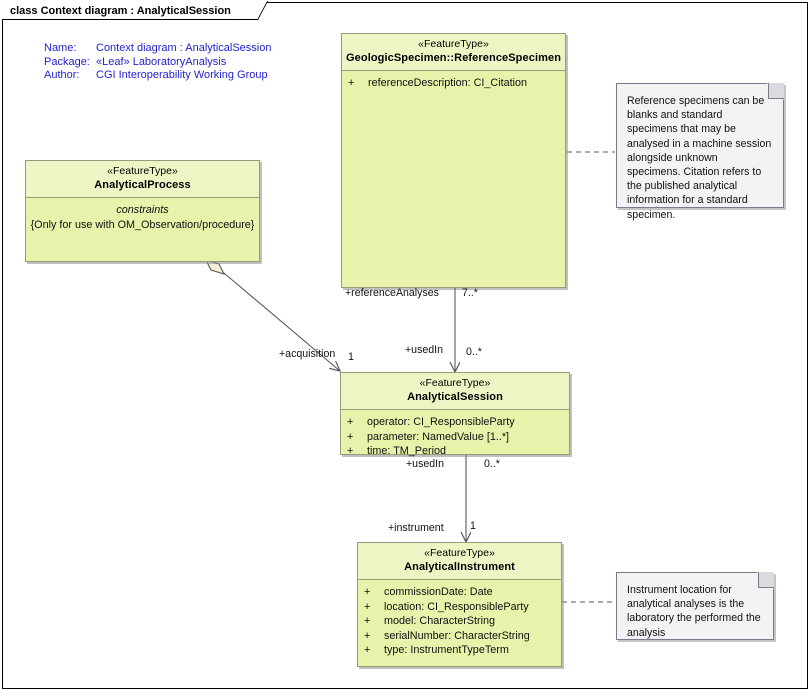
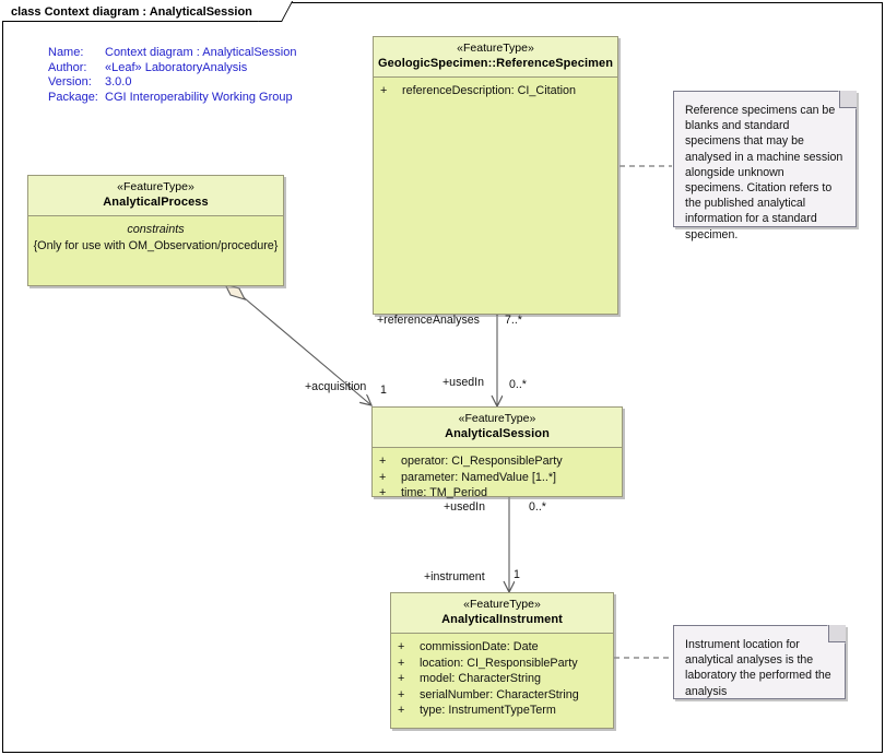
  class Context diagram : AnalyticalSession
  Name:
  Context diagram : AnalyticalSession
- Package:
+ Author:
  «Leaf» LaboratoryAnalysis
+ Version:
+ 3.0.0
- Author:
+ Package:
  CGI Interoperability Working Group
  «FeatureType»
  GeologicSpecimen::ReferenceSpecimen
  + referenceDescription: CI_Citation
  «FeatureType»
  AnalyticalProcess
  constraints
  {Only for use with OM_Observation/procedure}
  «FeatureType»
  AnalyticalSession
  + operator: CI_ResponsibleParty
  + parameter: NamedValue [1..*]
  + time: TM_Period
  «FeatureType»
  AnalyticalInstrument
  + commissionDate: Date
  + location: CI_ResponsibleParty
  + model: CharacterString
  + serialNumber: CharacterString
  + type: InstrumentTypeTerm
  Reference specimens can be blanks and standard specimens that may be analysed in a machine session alongside unknown specimens. Citation refers to the published analytical information for a standard specimen.
  Instrument location for analytical analyses is the laboratory the performed the analysis
  +referenceAnalyses
  7..*
  +usedIn
  0..*
  +acquisition
  1
  +usedIn
  0..*
  +instrument
  1
